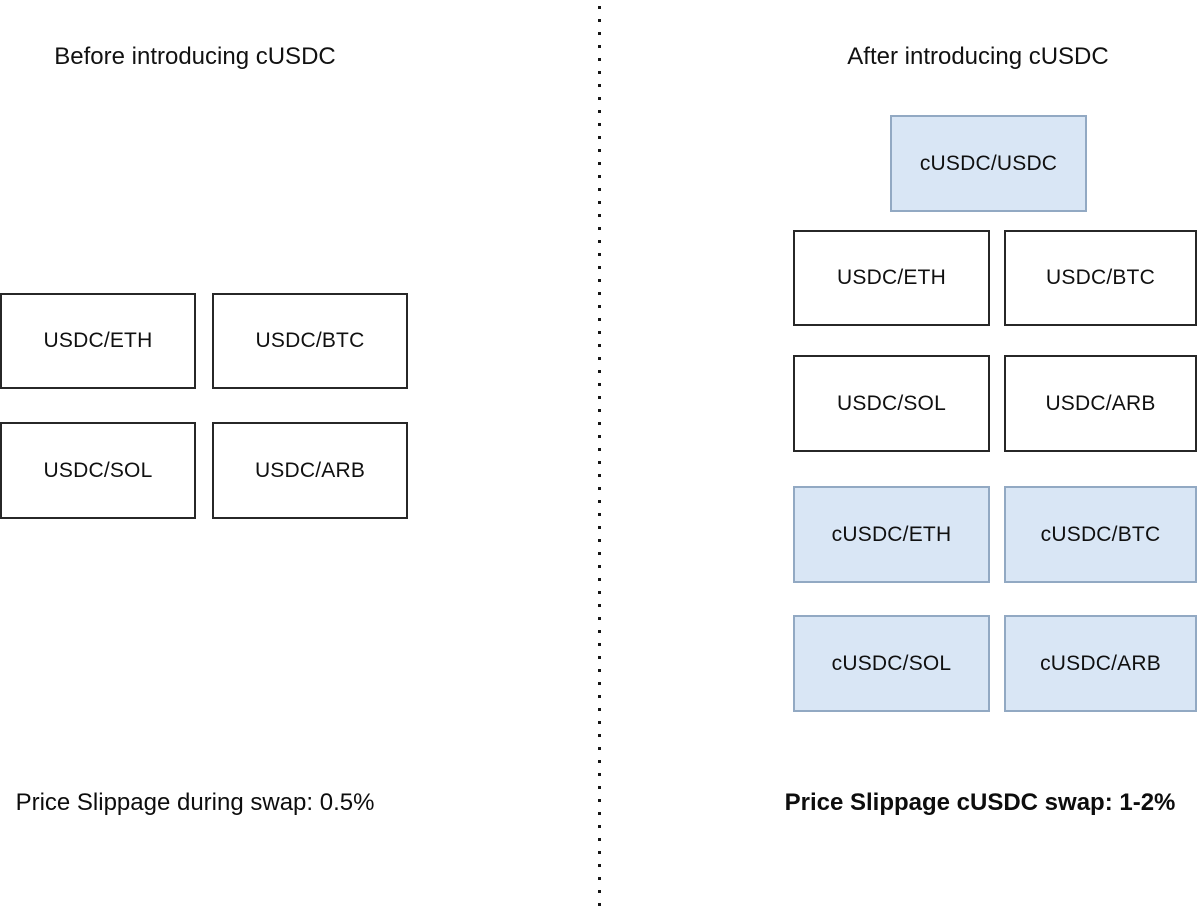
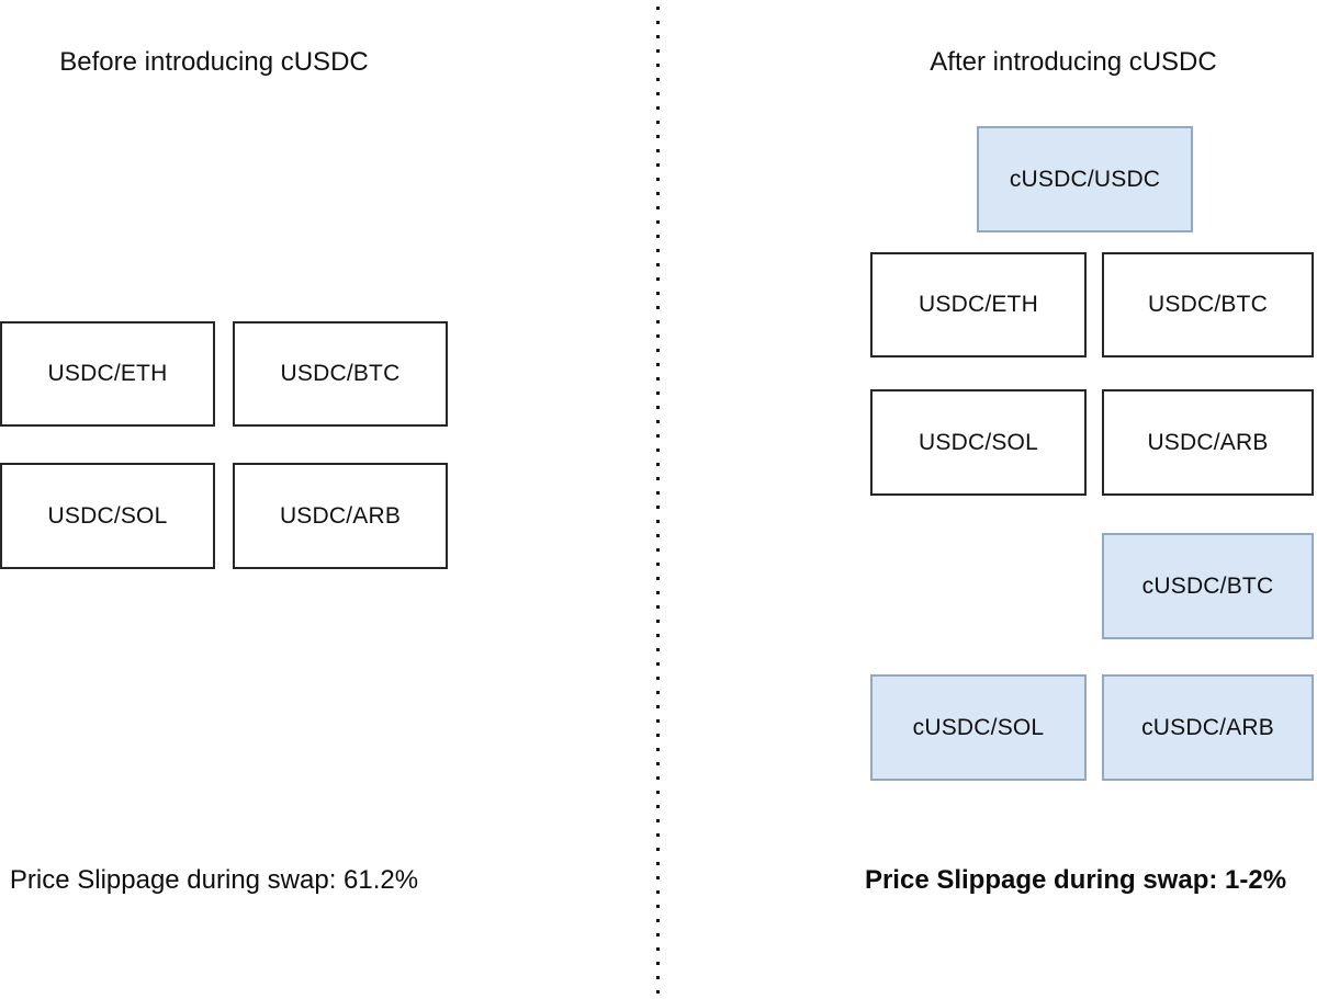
  Before introducing cUSDC
  After introducing cUSDC
  USDC/ETH
  USDC/BTC
  USDC/SOL
  USDC/ARB
  cUSDC/USDC
  USDC/ETH
  USDC/BTC
  USDC/SOL
  USDC/ARB
- cUSDC/ETH
  cUSDC/BTC
  cUSDC/SOL
  cUSDC/ARB
- Price Slippage during swap: 0.5%
+ Price Slippage during swap: 61.2%
- Price Slippage cUSDC swap: 1-2%
+ Price Slippage during swap: 1-2%
